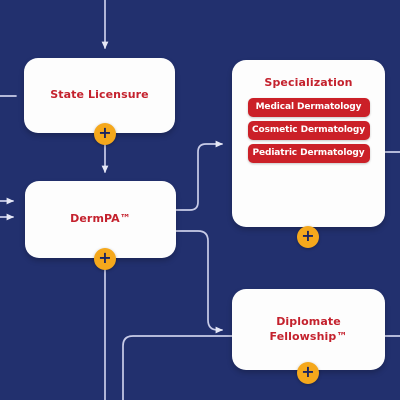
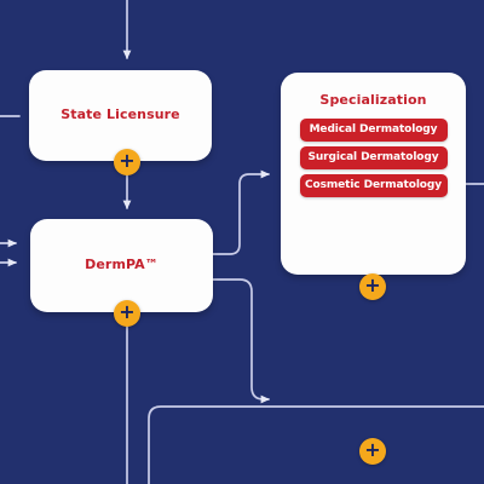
  State Licensure
  +
  DermPA™
  +
  Specialization
  Medical Dermatology
+ Surgical Dermatology
  Cosmetic Dermatology
- Pediatric Dermatology
  +
- Diplomate
- Fellowship™
  +
